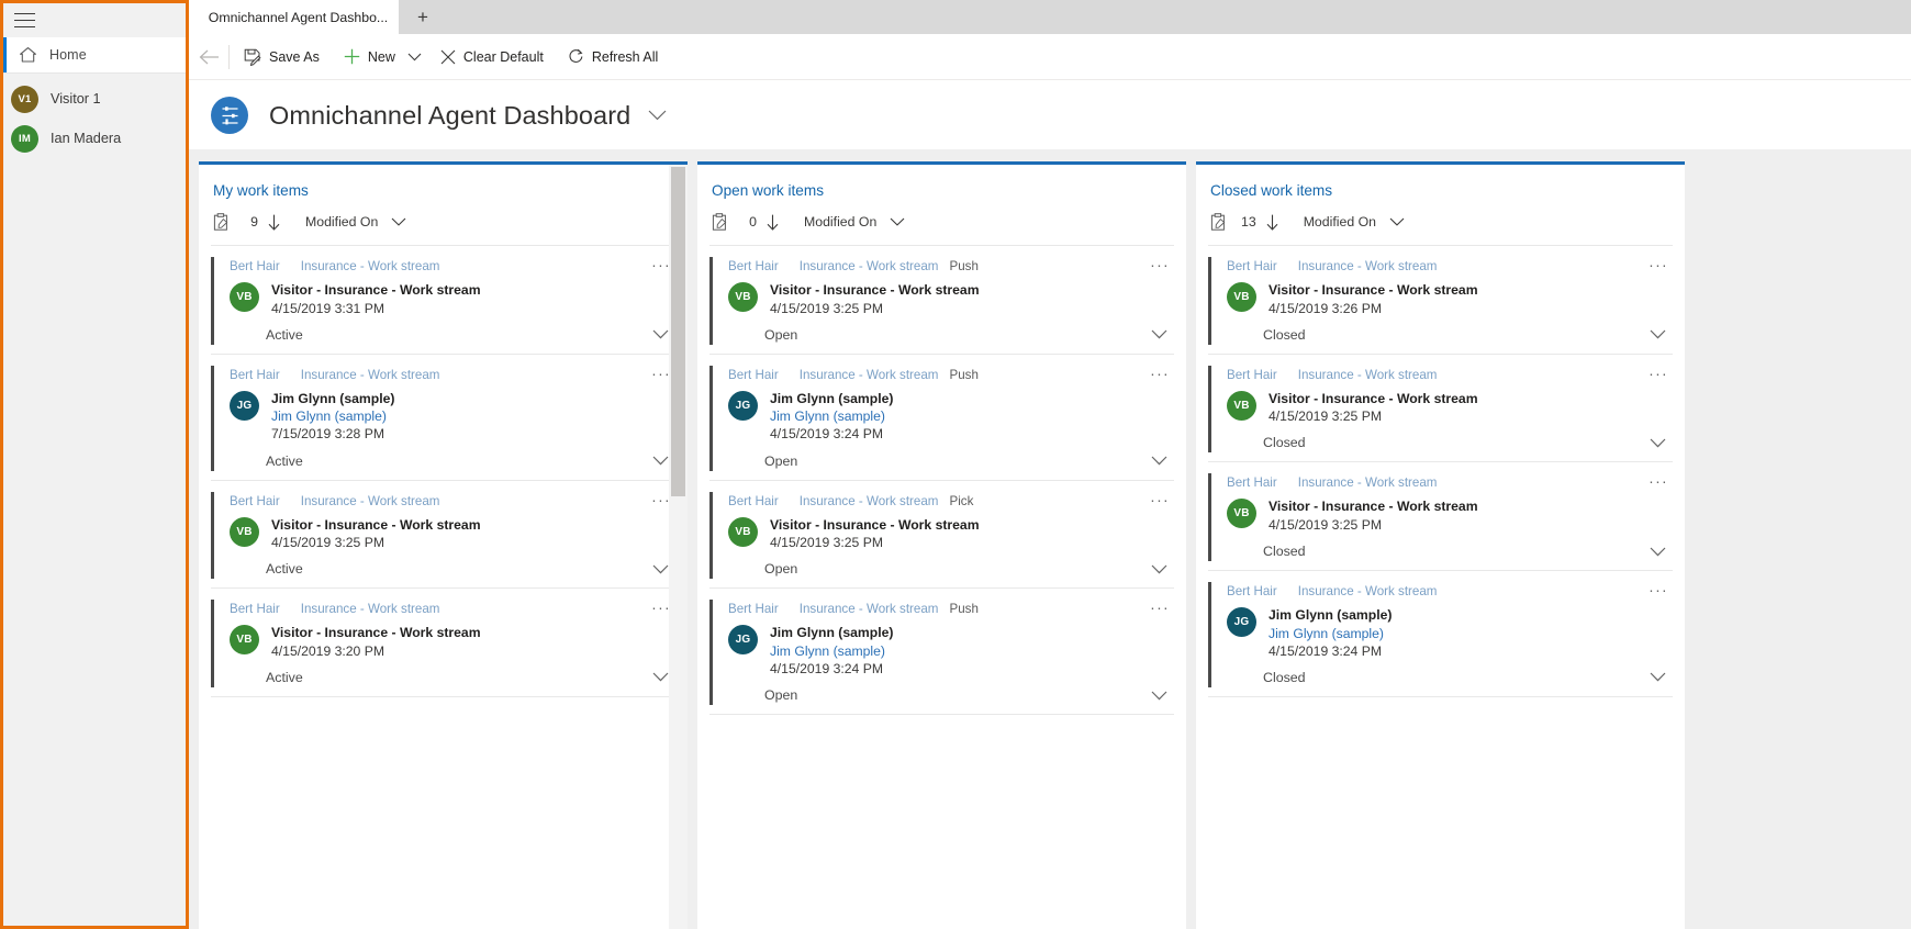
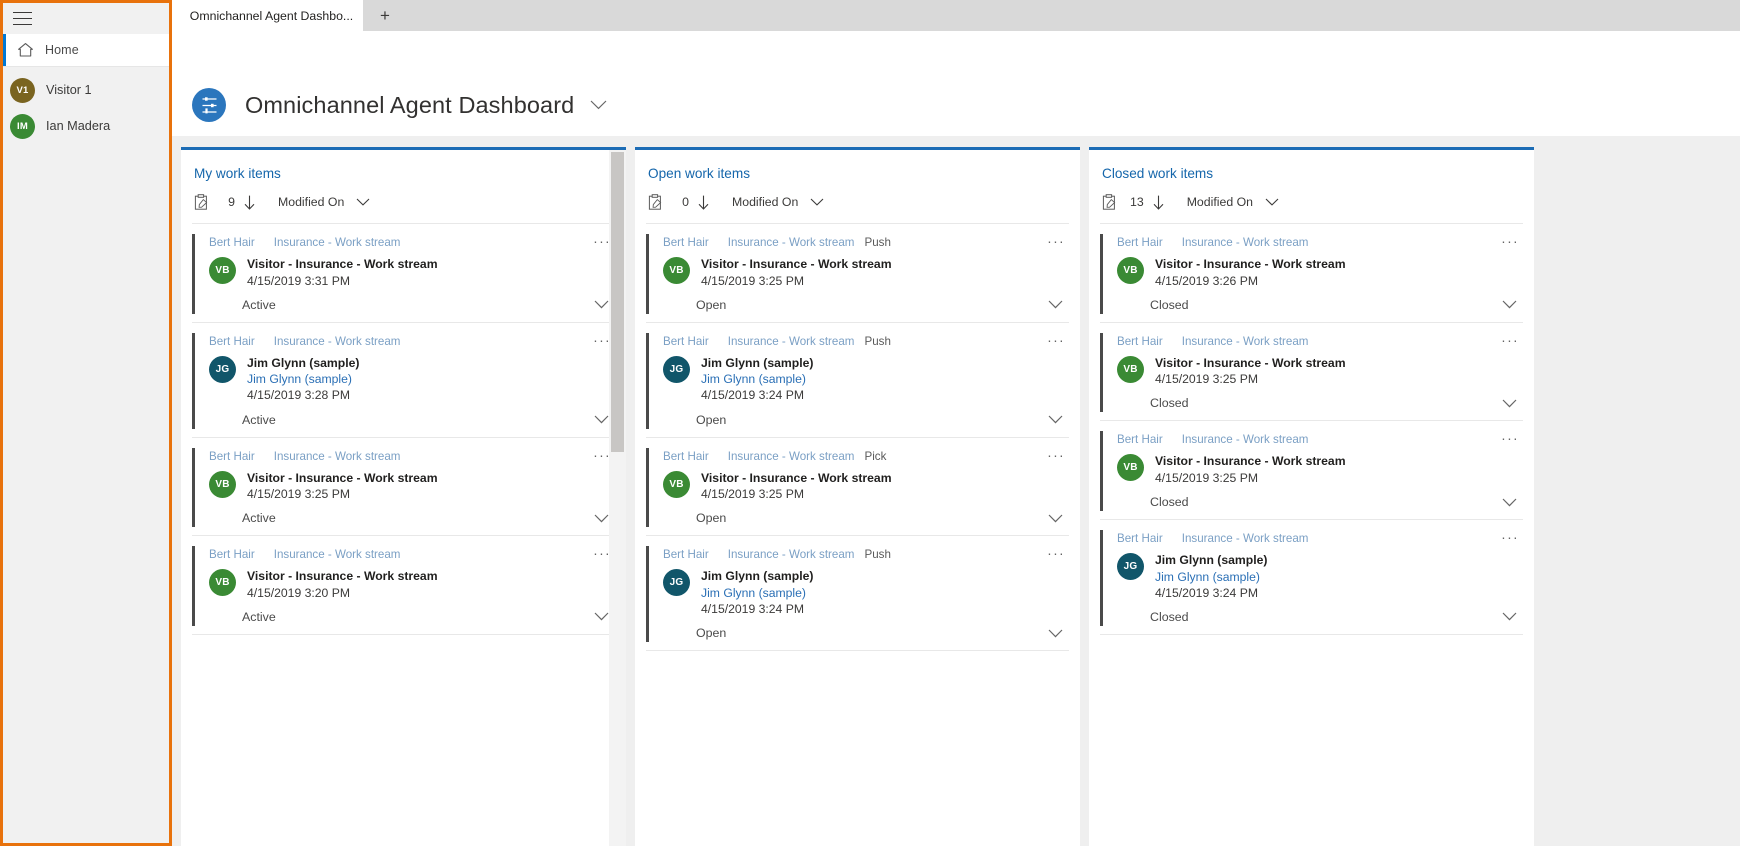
  Home
  V1
  Visitor 1
  IM
  Ian Madera
  +
  Omnichannel Agent Dashbo...
- Save As
- New
- Clear Default
- Refresh All
  Omnichannel Agent Dashboard
  My work items
  9
  Modified On
  Bert Hair
  Insurance - Work stream
  VB
  Visitor - Insurance - Work stream
  4/15/2019 3:31 PM
  Active
  Bert Hair
  Insurance - Work stream
  JG
  Jim Glynn (sample)
  Jim Glynn (sample)
- 7/15/2019 3:28 PM
+ 4/15/2019 3:28 PM
  Active
  Bert Hair
  Insurance - Work stream
  VB
  Visitor - Insurance - Work stream
  4/15/2019 3:25 PM
  Active
  Bert Hair
  Insurance - Work stream
  VB
  Visitor - Insurance - Work stream
  4/15/2019 3:20 PM
  Active
  Open work items
  0
  Modified On
  Bert Hair
  Insurance - Work stream
  Push
  ···
  VB
  Visitor - Insurance - Work stream
  4/15/2019 3:25 PM
  Open
  Bert Hair
  Insurance - Work stream
  Push
  ···
  JG
  Jim Glynn (sample)
  Jim Glynn (sample)
  4/15/2019 3:24 PM
  Open
  Bert Hair
  Insurance - Work stream
  Pick
  ···
  VB
  Visitor - Insurance - Work stream
  4/15/2019 3:25 PM
  Open
  Bert Hair
  Insurance - Work stream
  Push
  ···
  JG
  Jim Glynn (sample)
  Jim Glynn (sample)
  4/15/2019 3:24 PM
  Open
  Closed work items
  13
  Modified On
  Bert Hair
  Insurance - Work stream
  ···
  VB
  Visitor - Insurance - Work stream
  4/15/2019 3:26 PM
  Closed
  Bert Hair
  Insurance - Work stream
  ···
  VB
  Visitor - Insurance - Work stream
  4/15/2019 3:25 PM
  Closed
  Bert Hair
  Insurance - Work stream
  ···
  VB
  Visitor - Insurance - Work stream
  4/15/2019 3:25 PM
  Closed
  Bert Hair
  Insurance - Work stream
  ···
  JG
  Jim Glynn (sample)
  Jim Glynn (sample)
  4/15/2019 3:24 PM
  Closed
